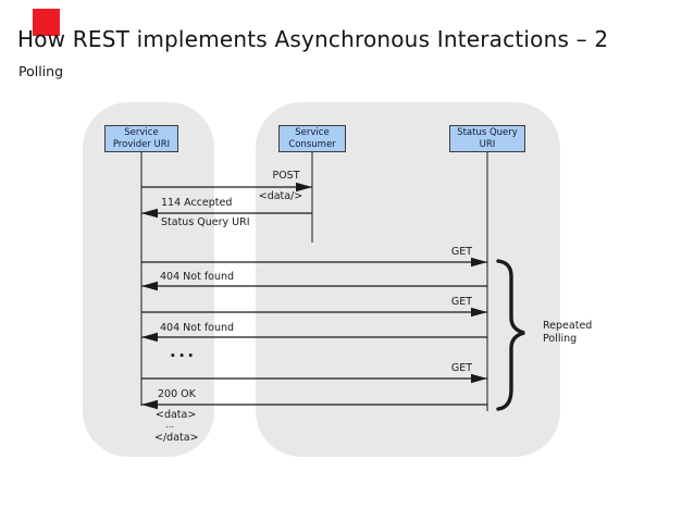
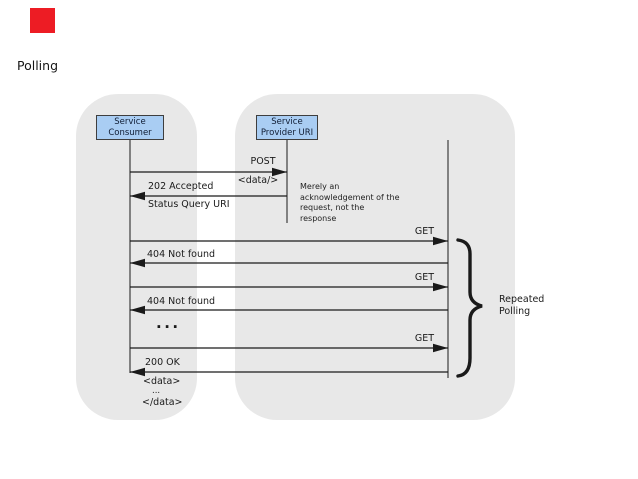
- How REST implements Asynchronous Interactions – 2
  Polling
  POST
  <data/>
- 114 Accepted
+ 202 Accepted
  Status Query URI
  GET
  404 Not found
  GET
  404 Not found
  GET
  200 OK
  ...
  <data>
  ...
  </data>
+ Merely an
+ acknowledgement of the
+ request, not the
+ response
  Repeated
  Polling
  Service
- Provider URI
+ Consumer
  Service
- Consumer
+ Provider URI
- Status Query
- URI
